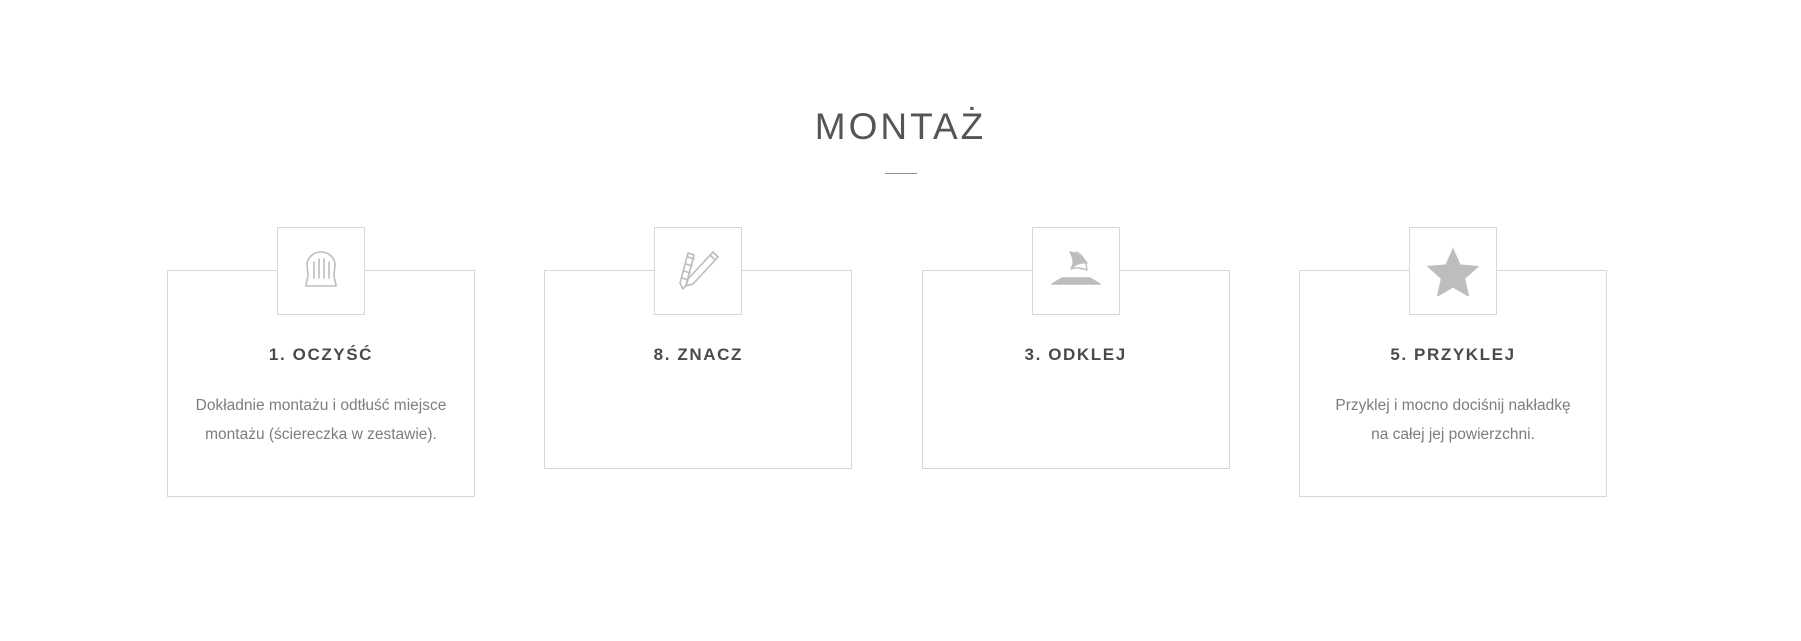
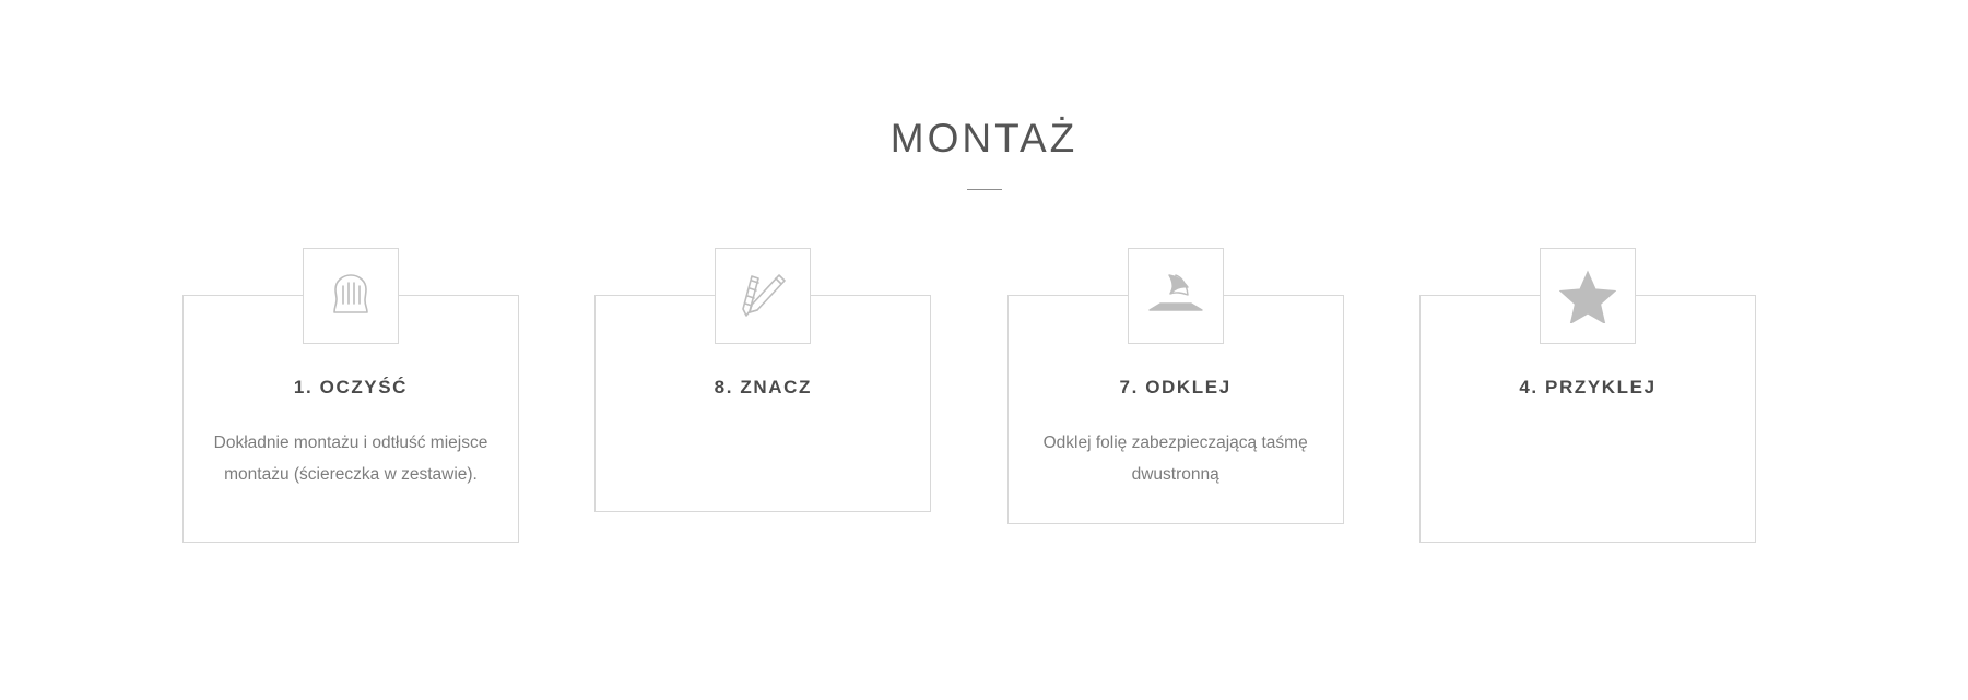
  MONTAŻ
  1. OCZYŚĆ
  Dokładnie montażu i odtłuść miejsce montażu (ściereczka w zestawie).
  8. ZNACZ
- 3. ODKLEJ
+ 7. ODKLEJ
+ Odklej folię zabezpieczającą taśmę dwustronną
- 5. PRZYKLEJ
+ 4. PRZYKLEJ
- Przyklej i mocno dociśnij nakładkę na całej jej powierzchni.
